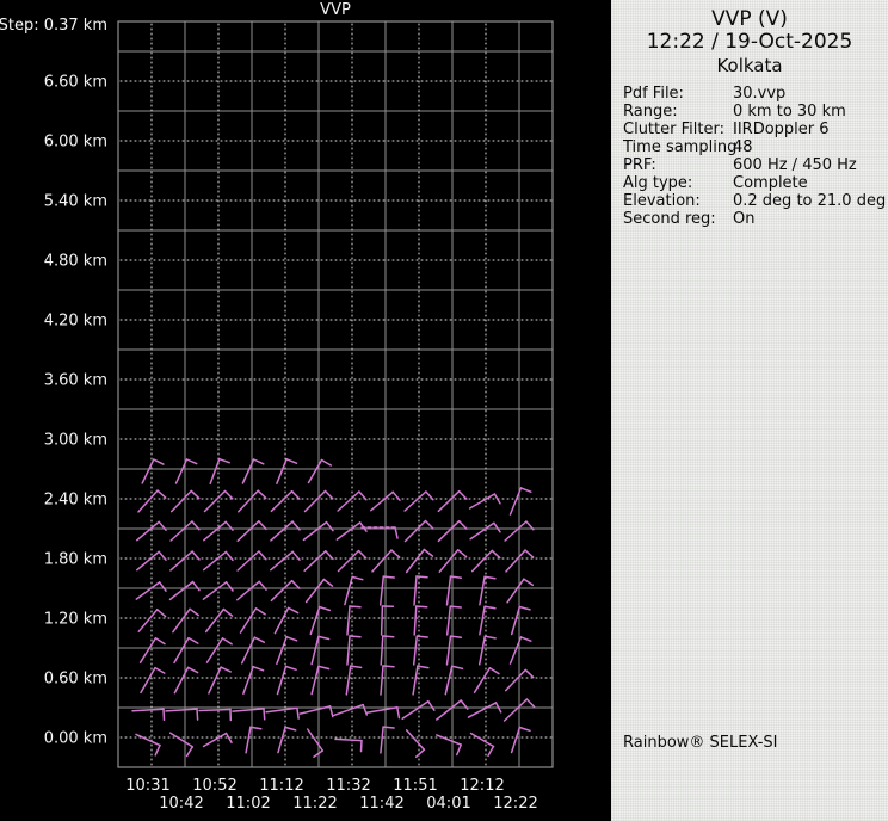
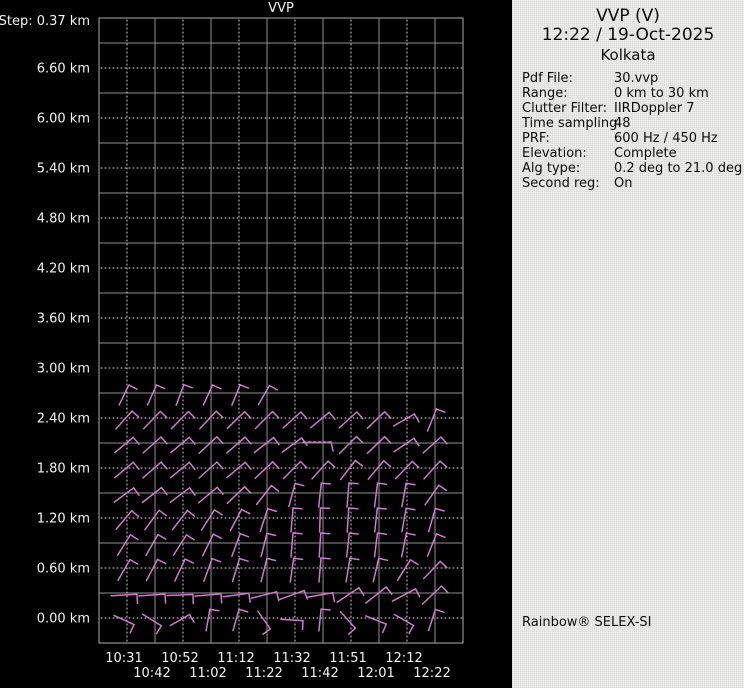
  VVP
  Step: 0.37 km
  6.60 km
  6.00 km
  5.40 km
  4.80 km
  4.20 km
  3.60 km
  3.00 km
  2.40 km
  1.80 km
  1.20 km
  0.60 km
  0.00 km
  10:31
  10:42
  10:52
  11:02
  11:12
  11:22
  11:32
  11:42
  11:51
- 04:01
+ 12:01
  12:12
  12:22
  VVP (V)
  12:22 / 19-Oct-2025
  Kolkata
  Pdf File:
  30.vvp
  Range:
  0 km to 30 km
  Clutter Filter:
- IIRDoppler 6
+ IIRDoppler 7
  Time sampling:
  48
  PRF:
  600 Hz / 450 Hz
- Alg type:
+ Elevation:
  Complete
- Elevation:
+ Alg type:
  0.2 deg to 21.0 deg
  Second reg:
  On
  Rainbow® SELEX-SI
